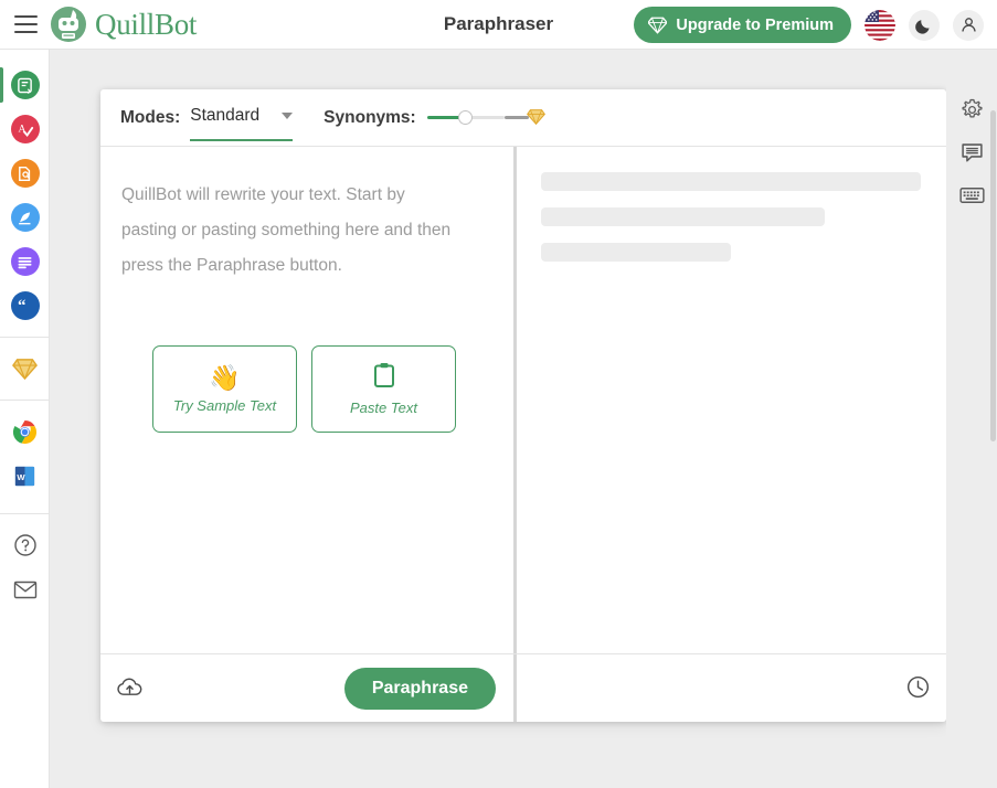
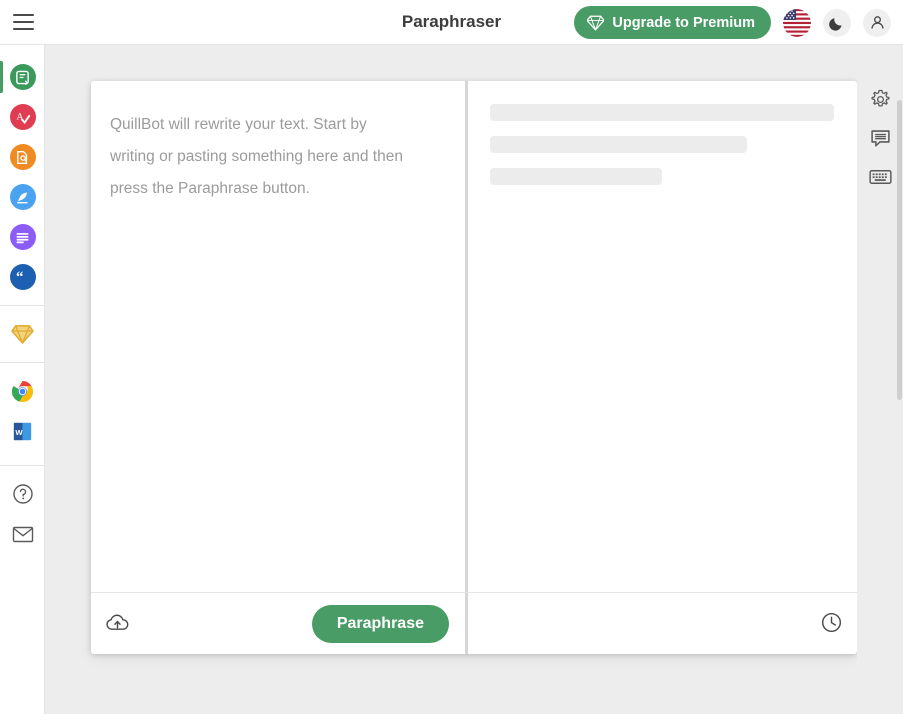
- QuillBot
  Paraphraser
  Upgrade to Premium
  A
  “
  W
- Modes:
- Standard
- Synonyms:
- QuillBot will rewrite your text. Start by pasting or pasting something here and then press the Paraphrase button.
+ QuillBot will rewrite your text. Start by writing or pasting something here and then press the Paraphrase button.
- 👋
- Try Sample Text
- Paste Text
  Paraphrase
